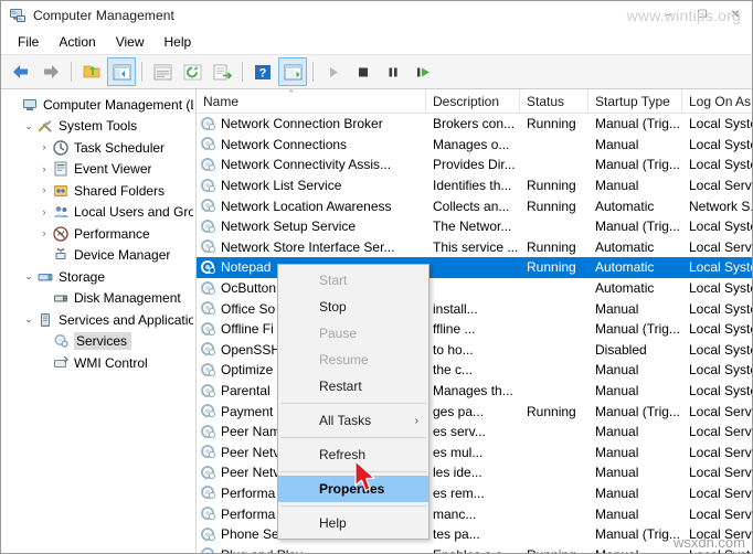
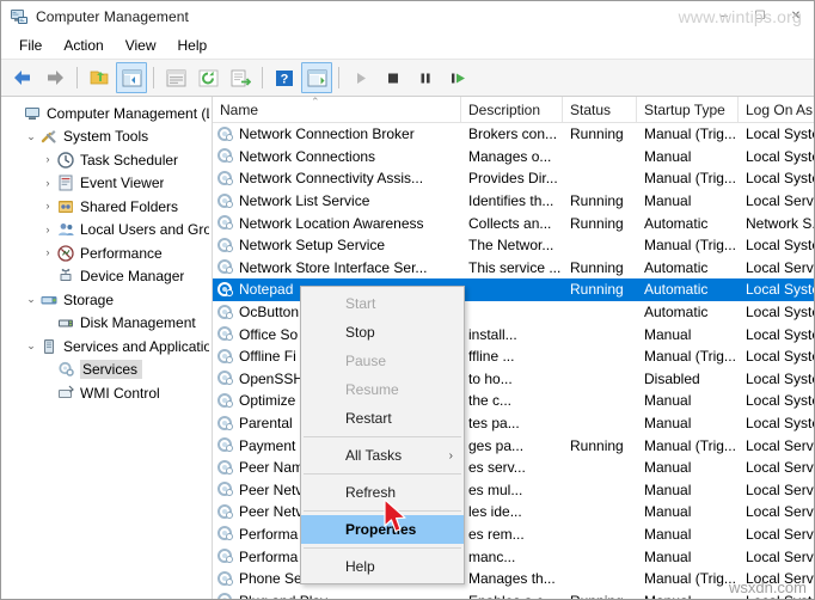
  Computer Management
  –
  ☐
  ✕
  File
  Action
  View
  Help
  ?
  Computer Management (
  ⌄
  System Tools
  ›
  Task Scheduler
  ›
  Event Viewer
  ›
  Shared Folders
  ›
  Local Users and Gro
  ›
  Performance
  Device Manager
  ⌄
  Storage
  Disk Management
  ⌄
  Services and Applicatio
  Services
  WMI Control
  Name
  ⌃
  Description
  Status
  Startup Type
  Log On As
  Network Connection Broker
  Brokers con...
  Running
  Manual (Trig...
  Network Connections
  Manages o...
  Manual
  Network Connectivity Assis...
  Provides Dir...
  Manual (Trig...
  Network List Service
  Identifies th...
  Running
  Manual
  Local Serv
  Network Location Awareness
  Collects an...
  Running
  Automatic
  Network S
  Network Setup Service
  The Networ...
  Manual (Trig...
  Network Store Interface Ser...
  This service ...
  Running
  Automatic
  Local Serv
  Notepad
  Running
  Automatic
  OcButton
  Automatic
  Office So
  install...
  Manual
  Offline Fi
  ffline ...
  Manual (Trig...
  OpenSSH
  to ho...
  Disabled
  Optimize
  the c...
  Manual
  Parental
- Manages th...
+ tes pa...
  Manual
  Payment
  ges pa...
  Running
  Manual (Trig...
  Local Serv
  Peer Nam
  es serv...
  Manual
  Local Serv
  Peer Net
  es mul...
  Manual
  Local Serv
  Peer Net
  les ide...
  Manual
  Local Serv
  Performa
  es rem...
  Manual
  Local Serv
  Performa
  manc...
  Manual
  Local Serv
- tes pa...
+ Manages th...
  Manual (Trig...
  Local Serv
  Start
  Stop
  Pause
  Resume
  Restart
  All Tasks
  ›
  Refresh
  Propertes
  Help
  www.wintips.org
  wsxdn.com
